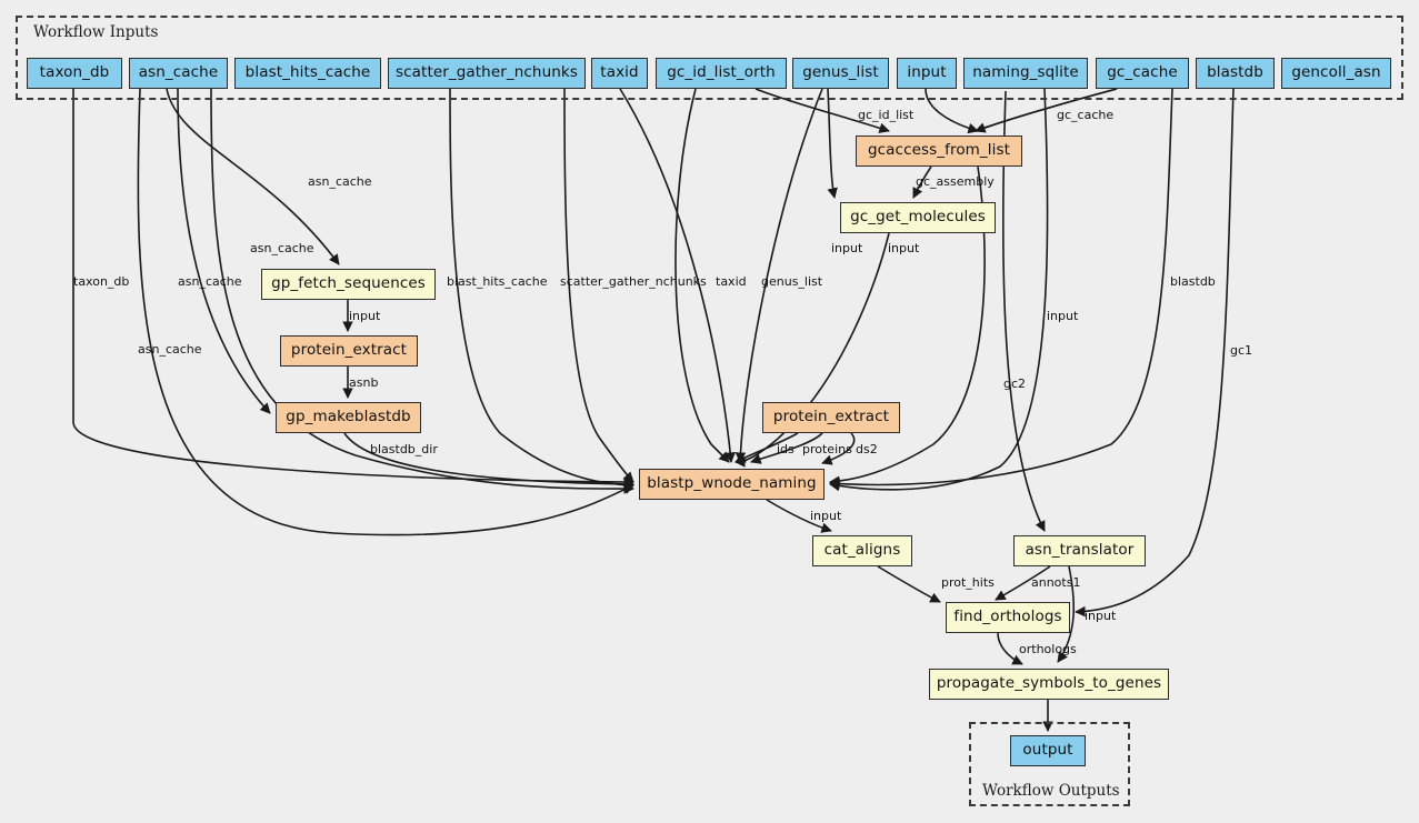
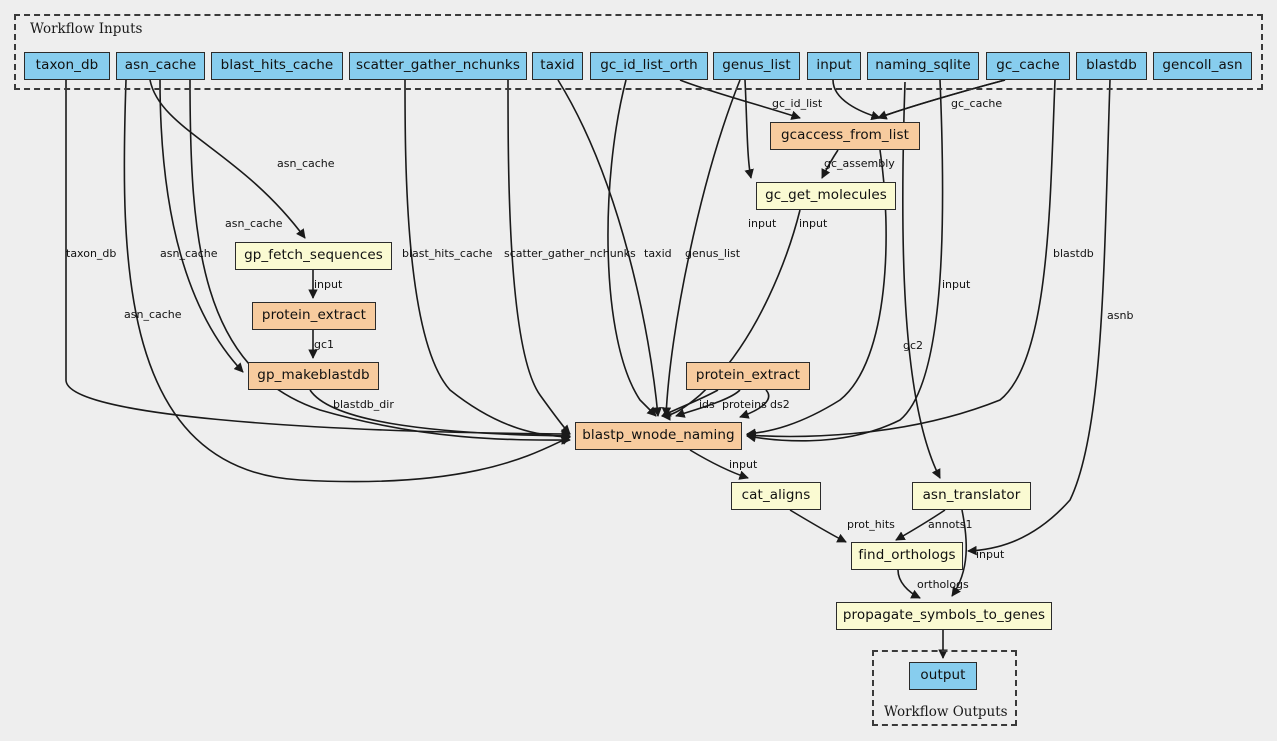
  Workflow Inputs
  Workflow Outputs
  taxon_db
  asn_cache
  blast_hits_cache
  scatter_gather_nchunks
  taxid
  gc_id_list_orth
  genus_list
  input
  naming_sqlite
  gc_cache
  blastdb
  gencoll_asn
  gcaccess_from_list
  gc_get_molecules
  gp_fetch_sequences
  protein_extract
  gp_makeblastdb
  protein_extract
  blastp_wnode_naming
  cat_aligns
  asn_translator
  find_orthologs
  propagate_symbols_to_genes
  output
  taxon_db
  asn_cache
  asn_cache
  asn_cache
  asn_cache
  blast_hits_cache
  scatter_gather_nchunks
  taxid
  genus_list
  gc_id_list
  gc_cache
  gc_assembly
  input
  input
  input
  blastdb
  gc2
- gc1
+ asnb
  input
- asnb
+ gc1
  blastdb_dir
  ids
  proteins
  ds2
  input
  prot_hits
  annots1
  input
  orthologs
